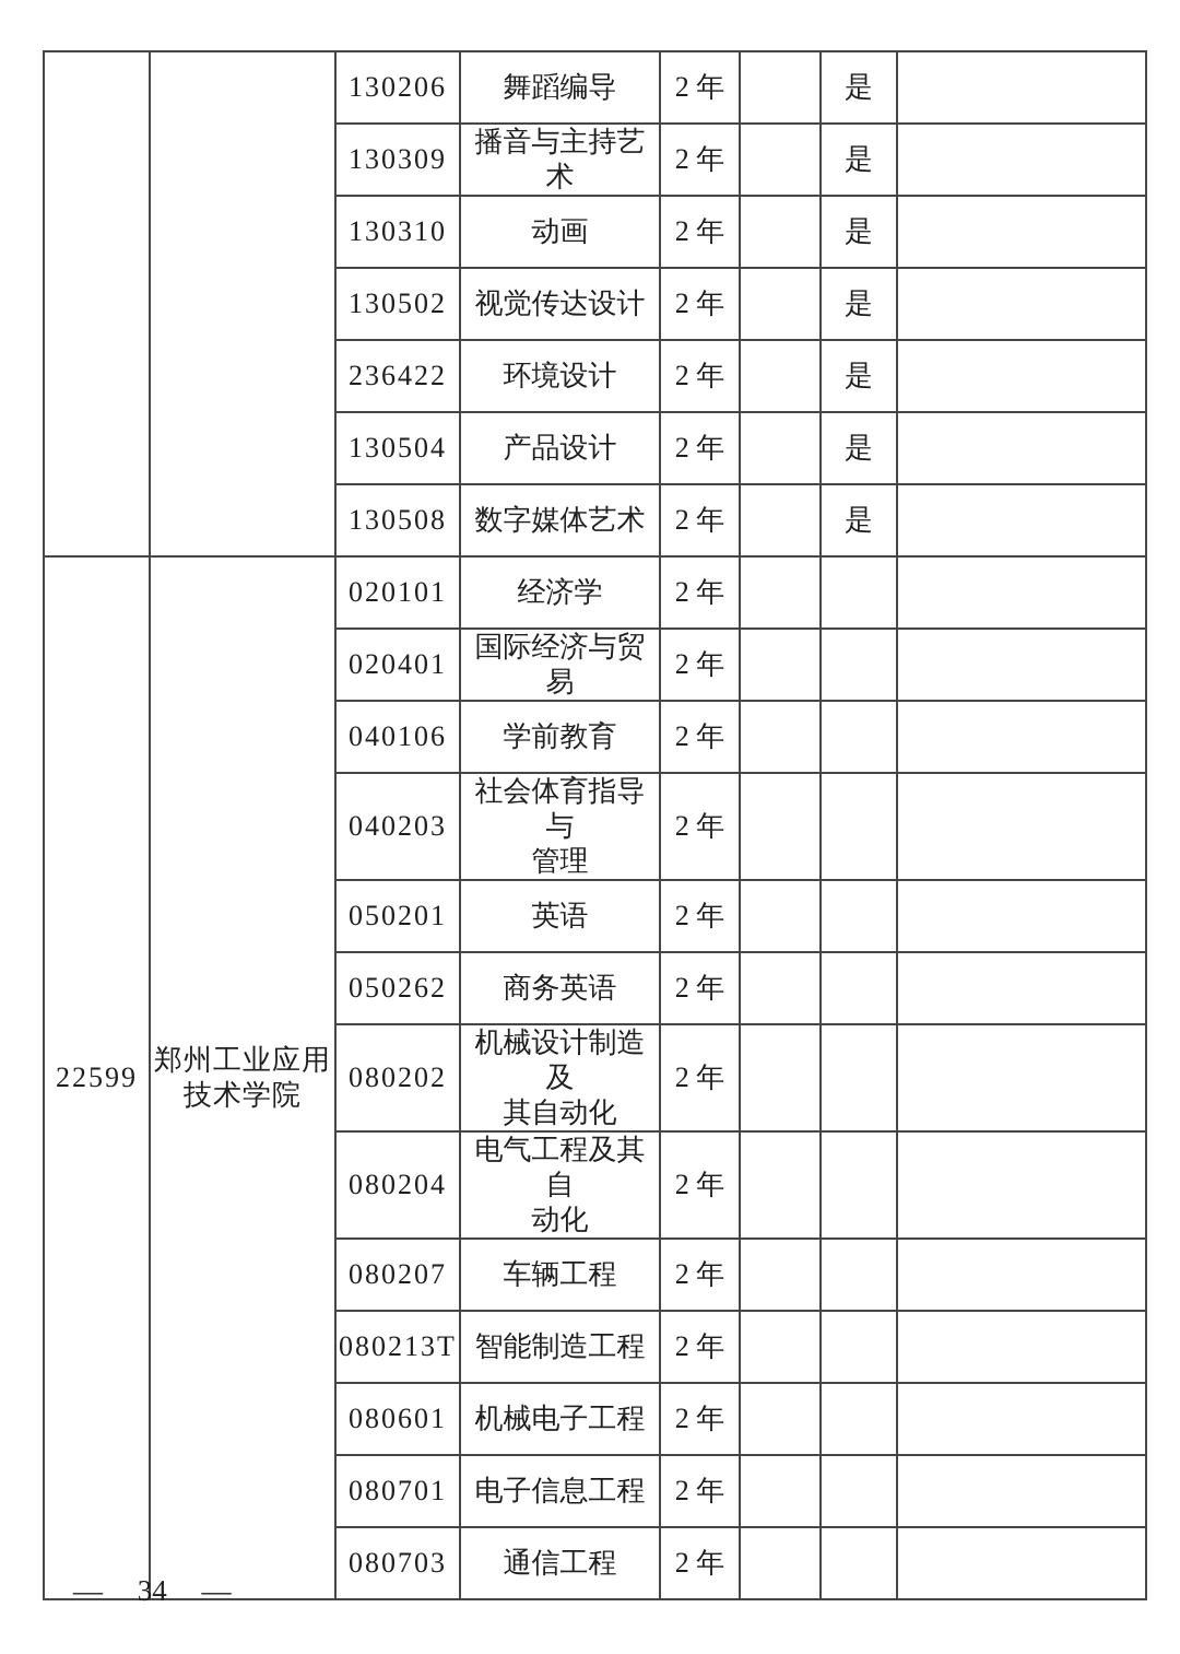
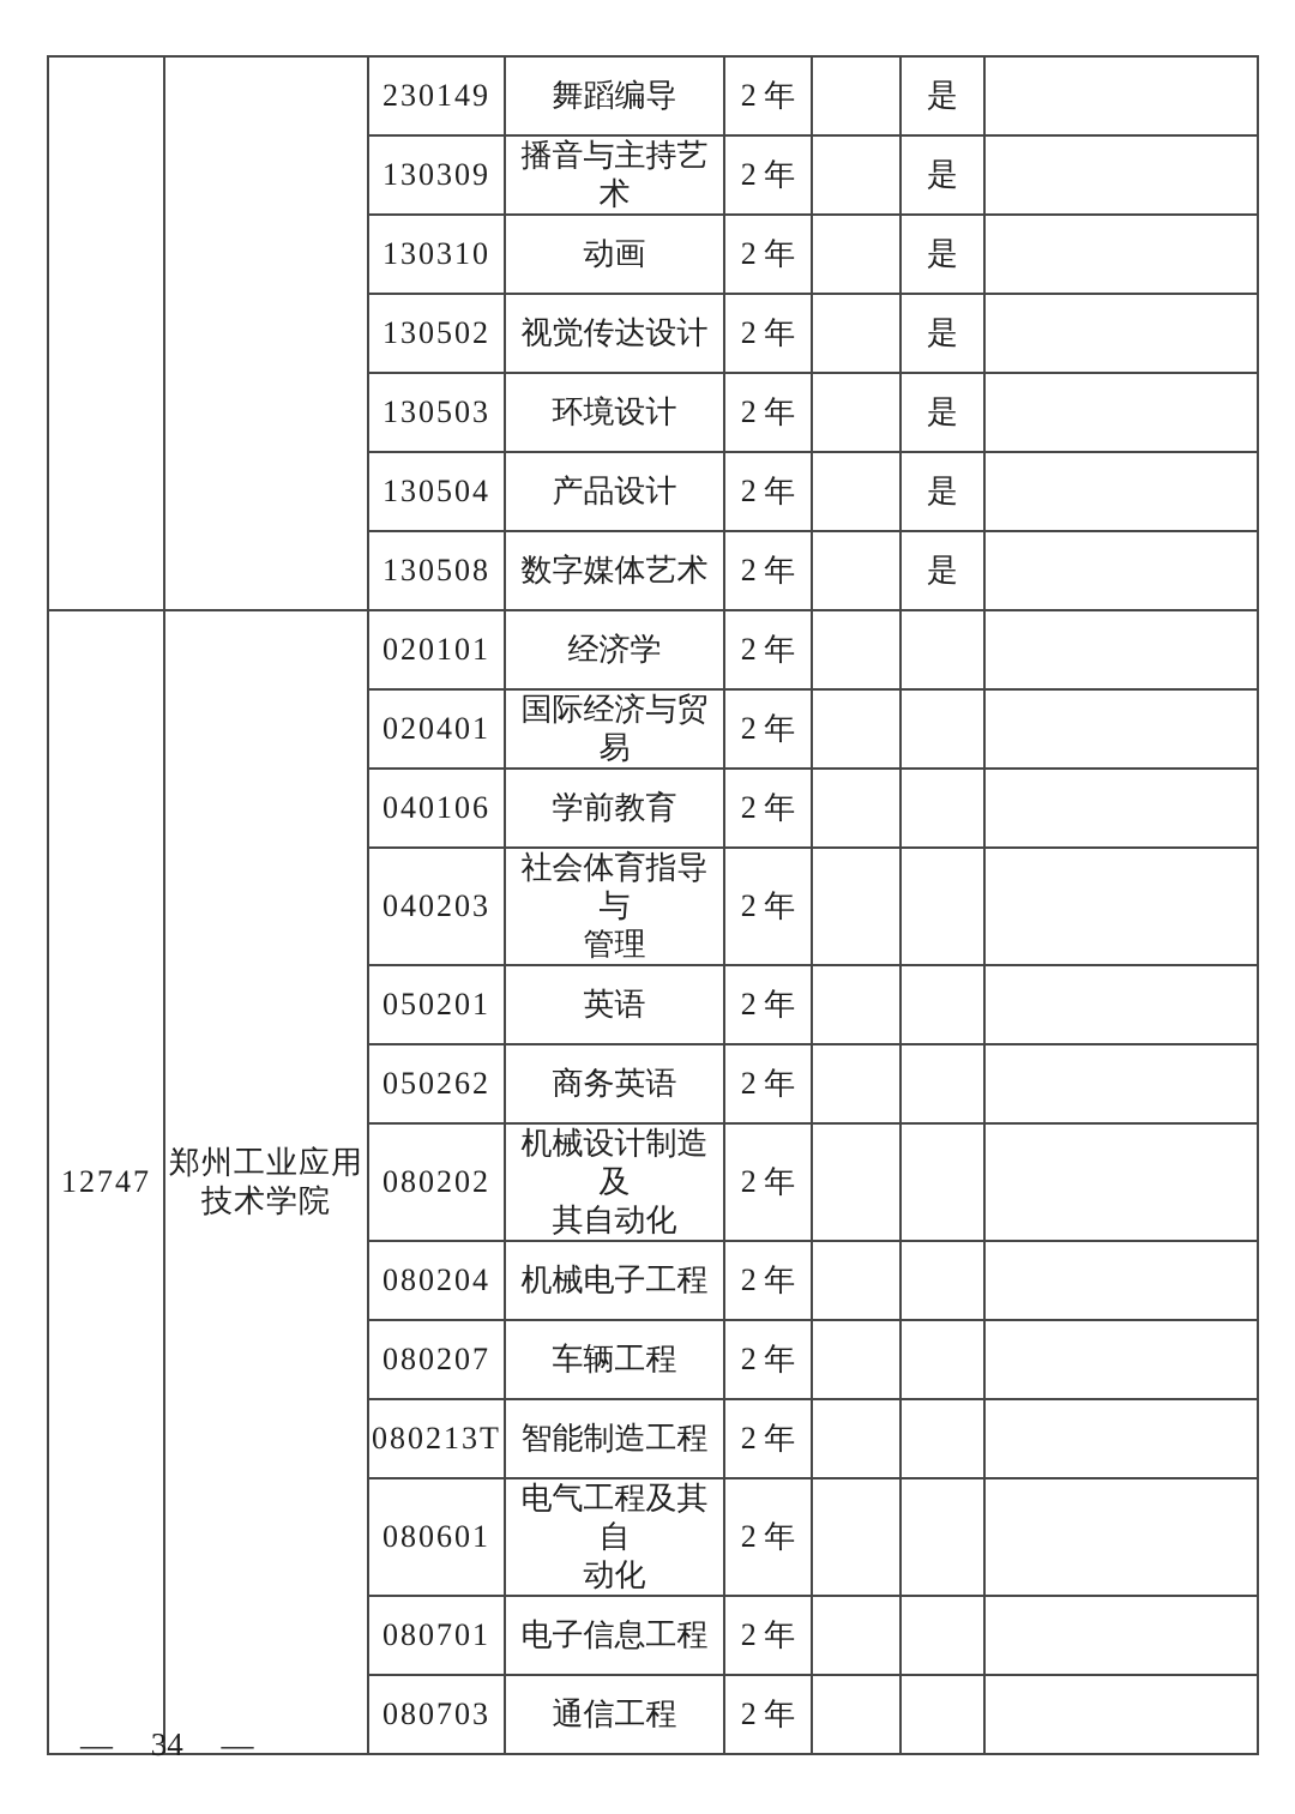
- 		130206	舞蹈编导	2 年		是
+ 		230149	舞蹈编导	2 年		是
  130309	播音与主持艺术	2 年		是
  130310	动画	2 年		是
  130502	视觉传达设计	2 年		是
- 236422	环境设计	2 年		是
+ 130503	环境设计	2 年		是
  130504	产品设计	2 年		是
  130508	数字媒体艺术	2 年		是
- 22599	郑州工业应用 技术学院	020101	经济学	2 年
+ 12747	郑州工业应用 技术学院	020101	经济学	2 年
  020401	国际经济与贸易	2 年
  040106	学前教育	2 年
  040203	社会体育指导与 管理	2 年
  050201	英语	2 年
  050262	商务英语	2 年
  080202	机械设计制造及 其自动化	2 年
- 080204	电气工程及其自 动化	2 年
+ 080204	机械电子工程	2 年
  080207	车辆工程	2 年
  080213T	智能制造工程	2 年
- 080601	机械电子工程	2 年
+ 080601	电气工程及其自 动化	2 年
  080701	电子信息工程	2 年
  080703	通信工程	2 年
  — 34 —
